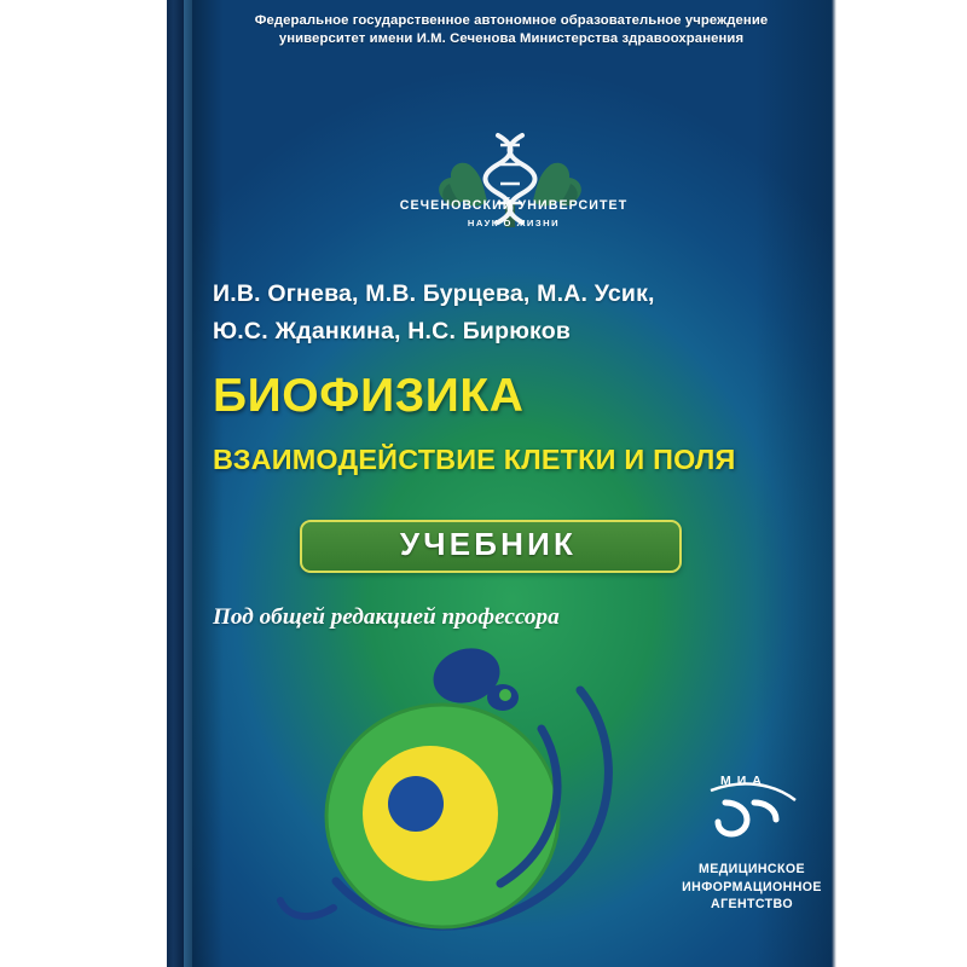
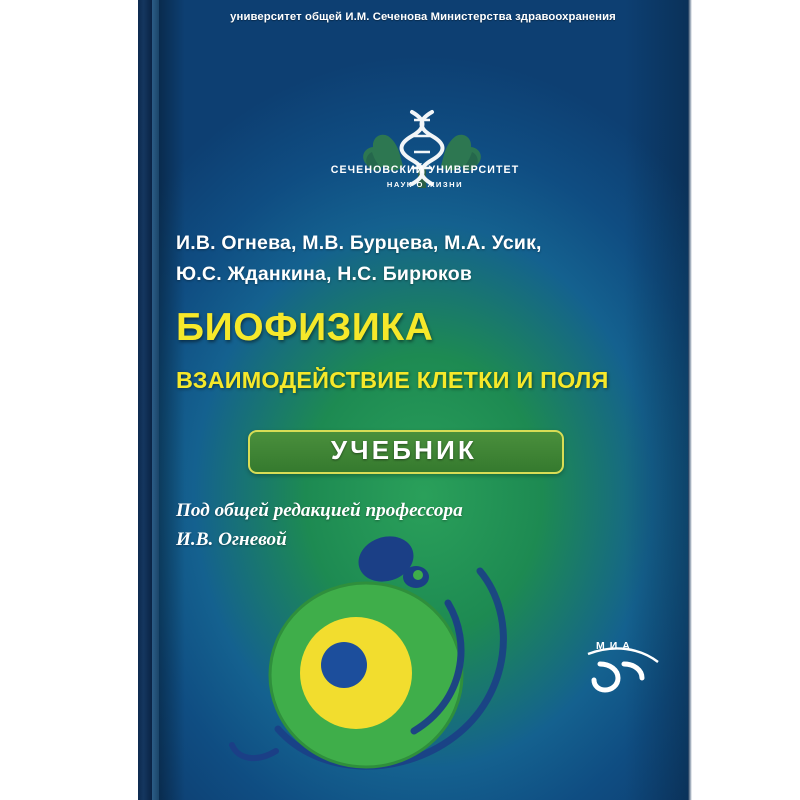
- Федеральное государственное автономное образовательное учреждение
- университет имени И.М. Сеченова Министерства здравоохранения
+ университет общей И.М. Сеченова Министерства здравоохранения
  СЕЧЕНОВСКИЙ УНИВЕРСИТЕТ
  НАУК О ЖИЗНИ
  И.В. Огнева, М.В. Бурцева, М.А. Усик,
  Ю.С. Жданкина, Н.С. Бирюков
  БИОФИЗИКА
  ВЗАИМОДЕЙСТВИЕ КЛЕТКИ И ПОЛЯ
  УЧЕБНИК
  Под общей редакцией профессора
+ И.В. Огневой
  МИА
- МЕДИЦИНСКОЕ
- ИНФОРМАЦИОННОЕ
- АГЕНТСТВО
